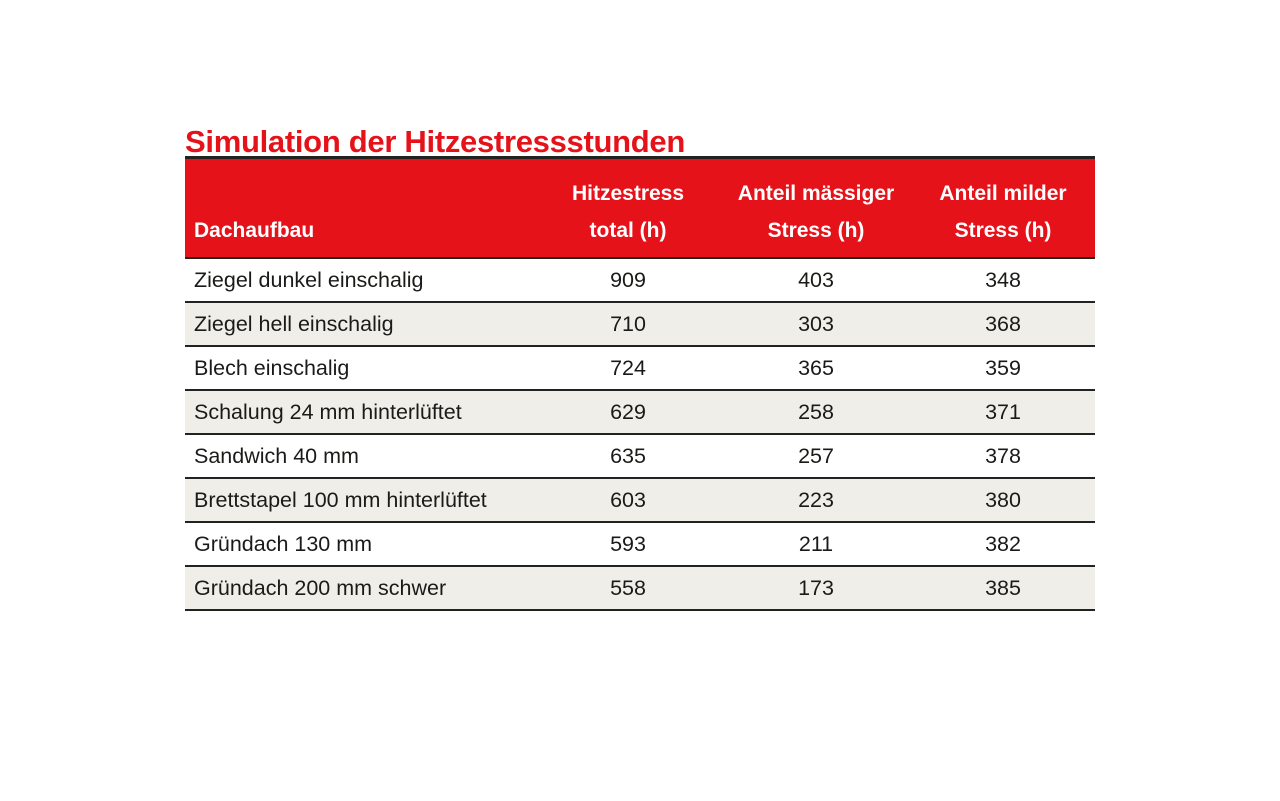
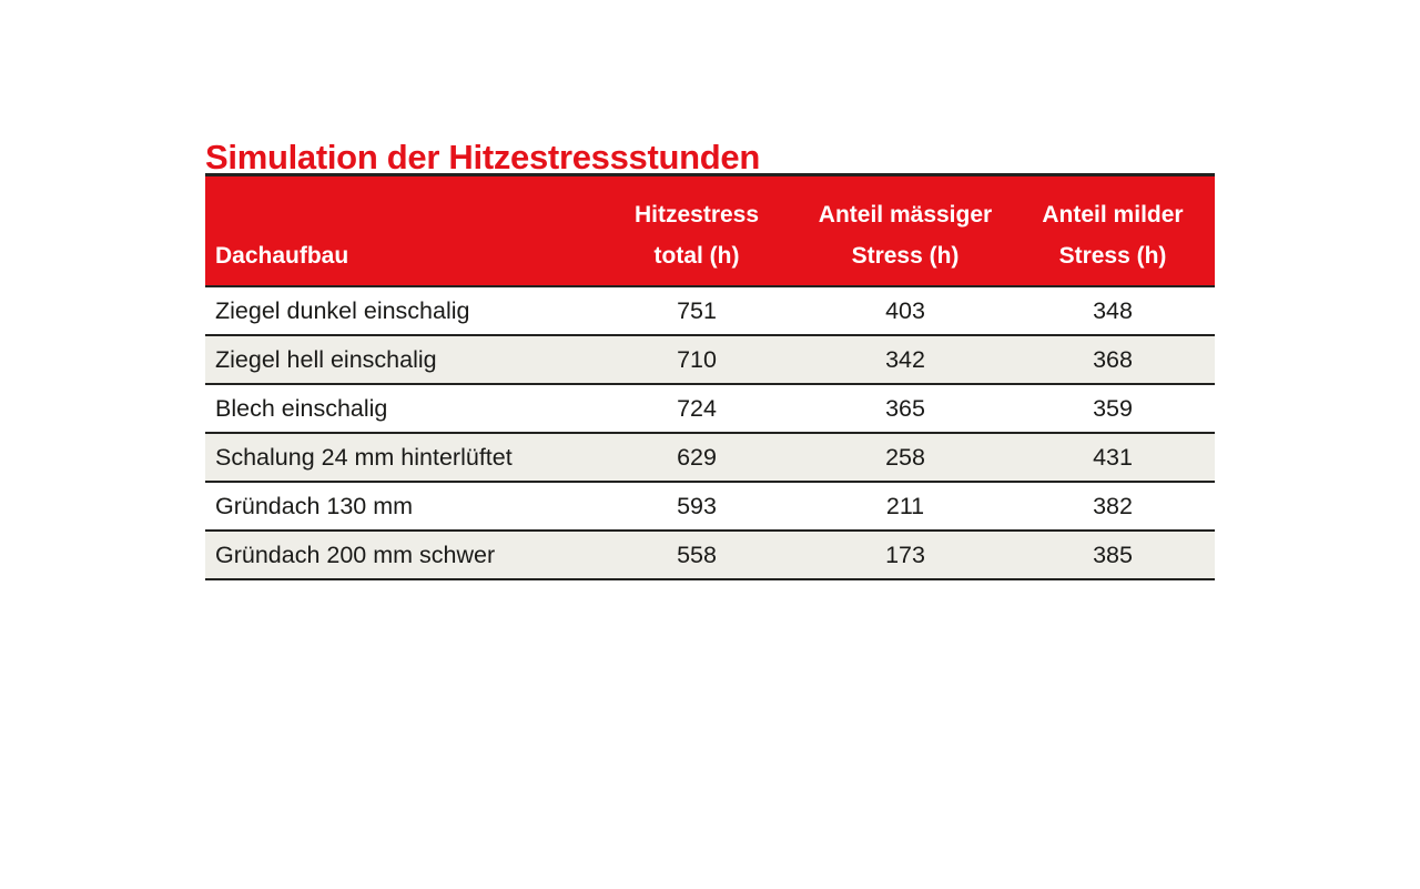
  Simulation der Hitzestressstunden
  Dachaufbau	Hitzestress total (h)	Anteil mässiger Stress (h)	Anteil milder Stress (h)
- Ziegel dunkel einschalig	909	403	348
+ Ziegel dunkel einschalig	751	403	348
- Ziegel hell einschalig	710	303	368
+ Ziegel hell einschalig	710	342	368
  Blech einschalig	724	365	359
- Schalung 24 mm hinterlüftet	629	258	371
+ Schalung 24 mm hinterlüftet	629	258	431
- Sandwich 40 mm	635	257	378
- Brettstapel 100 mm hinterlüftet	603	223	380
  Gründach 130 mm	593	211	382
  Gründach 200 mm schwer	558	173	385
